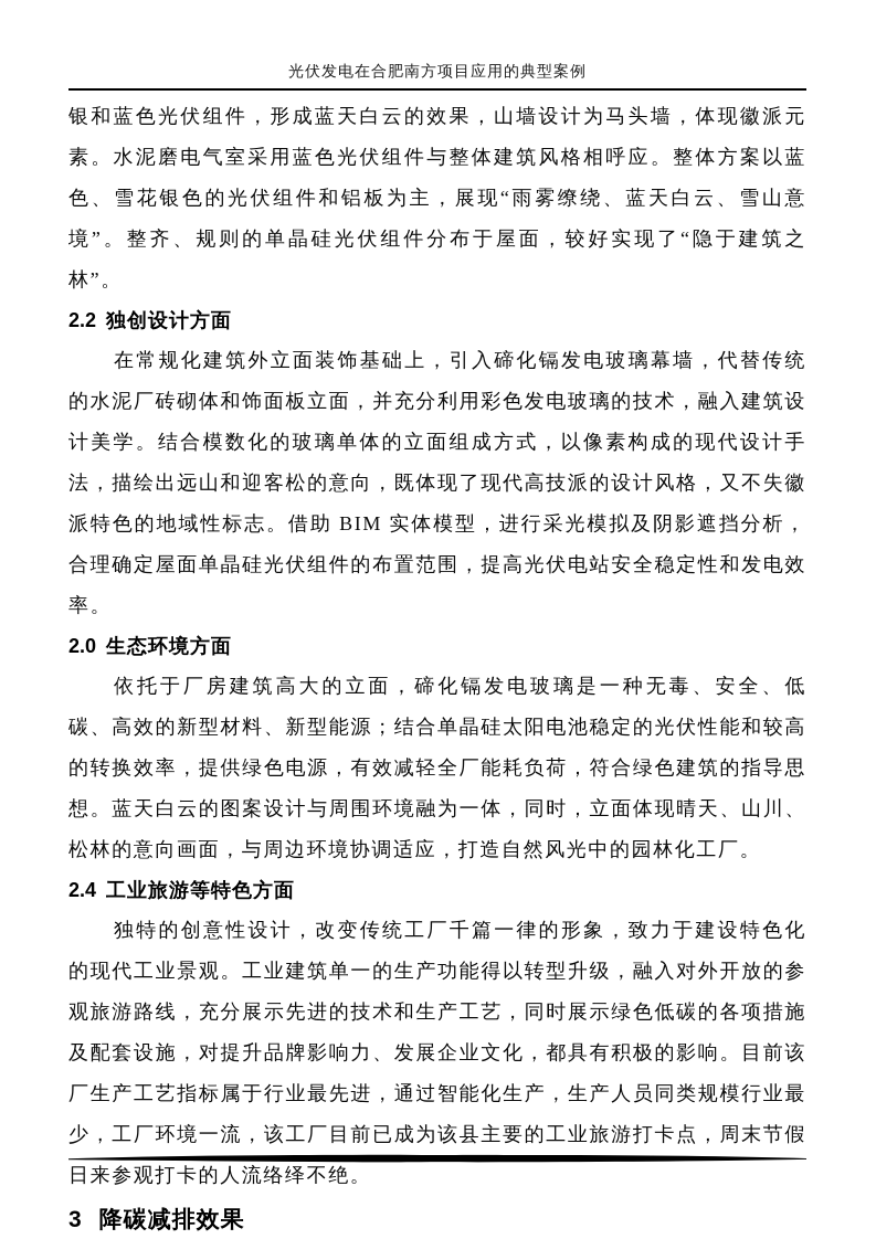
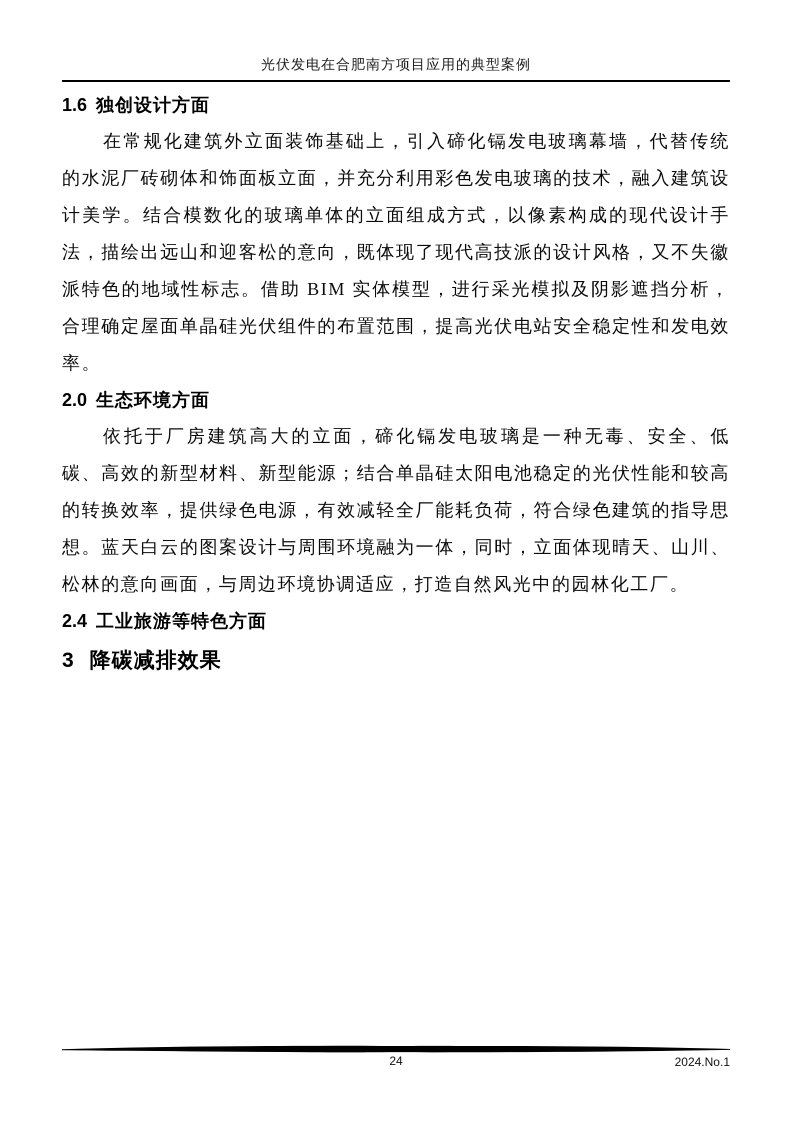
  光伏发电在合肥南方项目应用的典型案例
- 银和蓝色光伏组件，形成蓝天白云的效果，山墙设计为马头墙，体现徽派元素。水泥磨电气室采用蓝色光伏组件与整体建筑风格相呼应。整体方案以蓝色、雪花银色的光伏组件和铝板为主，展现“雨雾缭绕、蓝天白云、雪山意境”。整齐、规则的单晶硅光伏组件分布于屋面，较好实现了“隐于建筑之林”。
- 2.2 独创设计方面
+ 1.6 独创设计方面
  在常规化建筑外立面装饰基础上，引入碲化镉发电玻璃幕墙，代替传统的水泥厂砖砌体和饰面板立面，并充分利用彩色发电玻璃的技术，融入建筑设计美学。结合模数化的玻璃单体的立面组成方式，以像素构成的现代设计手法，描绘出远山和迎客松的意向，既体现了现代高技派的设计风格，又不失徽派特色的地域性标志。借助 BIM 实体模型，进行采光模拟及阴影遮挡分析，合理确定屋面单晶硅光伏组件的布置范围，提高光伏电站安全稳定性和发电效率。
  2.0 生态环境方面
  依托于厂房建筑高大的立面，碲化镉发电玻璃是一种无毒、安全、低碳、高效的新型材料、新型能源；结合单晶硅太阳电池稳定的光伏性能和较高的转换效率，提供绿色电源，有效减轻全厂能耗负荷，符合绿色建筑的指导思想。蓝天白云的图案设计与周围环境融为一体，同时，立面体现晴天、山川、松林的意向画面，与周边环境协调适应，打造自然风光中的园林化工厂。
  2.4 工业旅游等特色方面
- 独特的创意性设计，改变传统工厂千篇一律的形象，致力于建设特色化的现代工业景观。工业建筑单一的生产功能得以转型升级，融入对外开放的参观旅游路线，充分展示先进的技术和生产工艺，同时展示绿色低碳的各项措施及配套设施，对提升品牌影响力、发展企业文化，都具有积极的影响。目前该厂生产工艺指标属于行业最先进，通过智能化生产，生产人员同类规模行业最少，工厂环境一流，该工厂目前已成为该县主要的工业旅游打卡点，周末节假日来参观打卡的人流络绎不绝。
  3 降碳减排效果
+ 24
+ 2024.No.1
